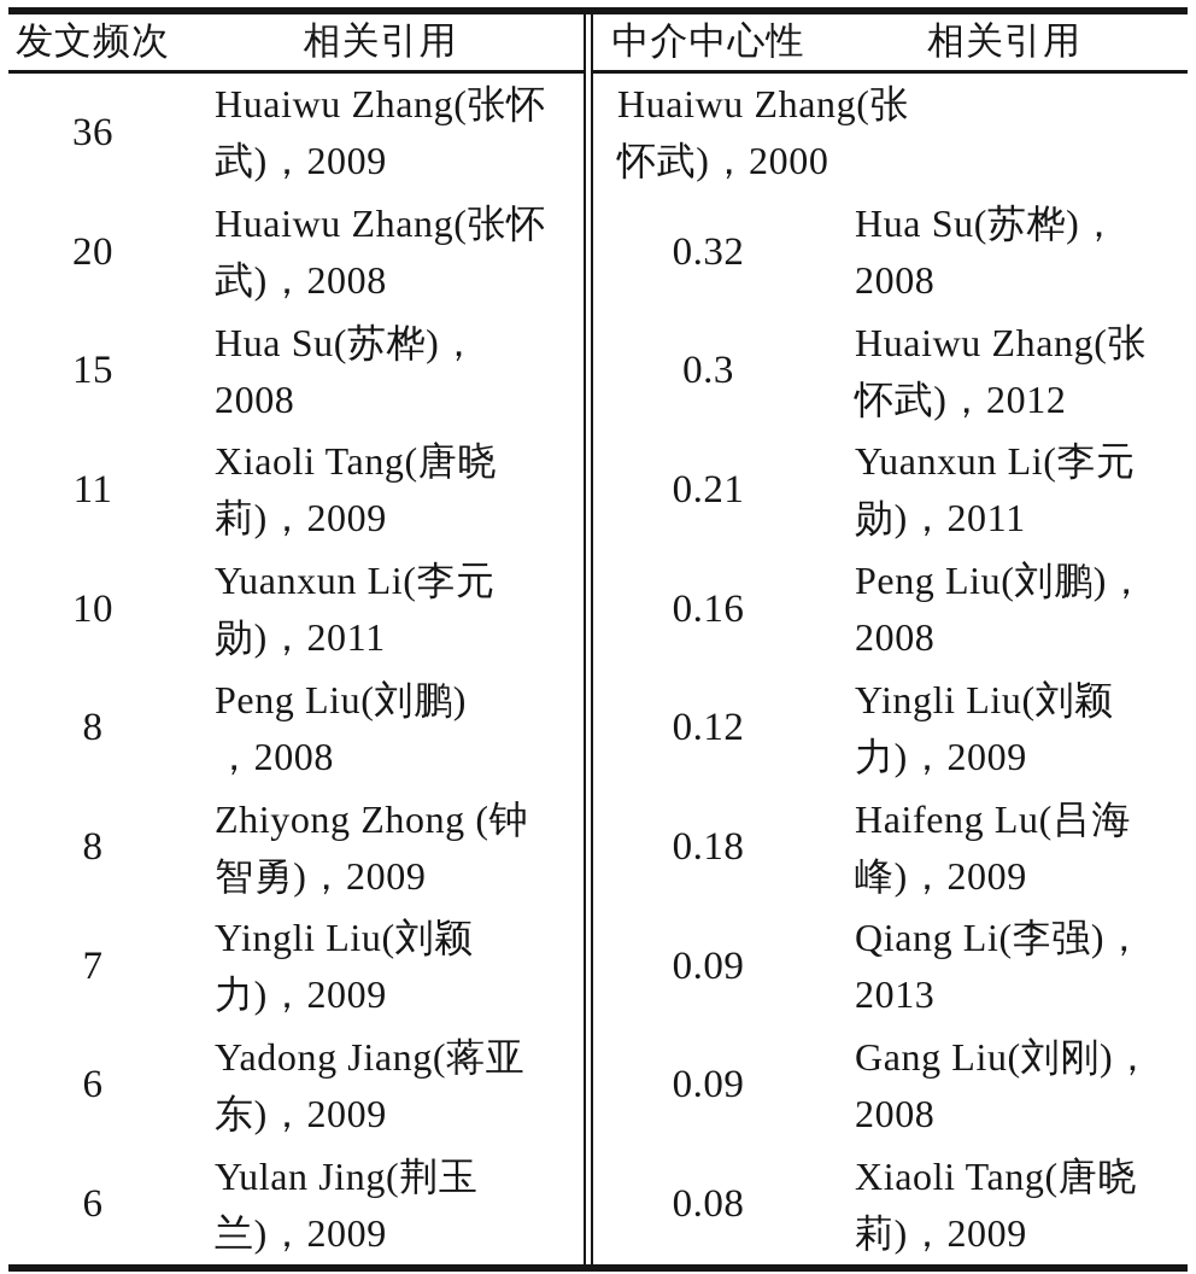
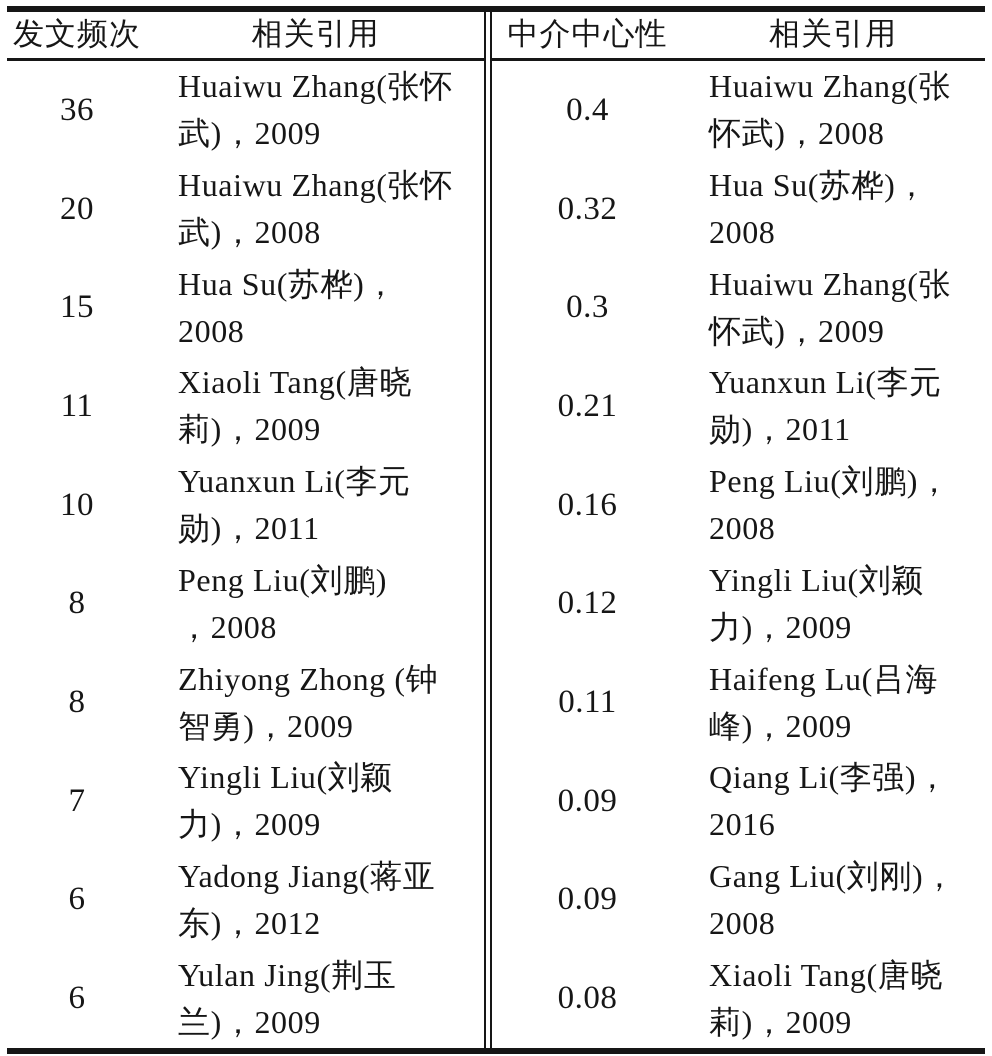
  发文频次
  相关引用
  中介中心性
  相关引用
  36
  Huaiwu Zhang(张怀
  武)，2009
+ 0.4
  Huaiwu Zhang(张
- 怀武)，2000
+ 怀武)，2008
  20
  Huaiwu Zhang(张怀
  武)，2008
  0.32
  Hua Su(苏桦)，
  2008
  15
  Hua Su(苏桦)，
  2008
  0.3
  Huaiwu Zhang(张
- 怀武)，2012
+ 怀武)，2009
  11
  Xiaoli Tang(唐晓
  莉)，2009
  0.21
  Yuanxun Li(李元
  勋)，2011
  10
  Yuanxun Li(李元
  勋)，2011
  0.16
  Peng Liu(刘鹏)，
  2008
  8
  Peng Liu(刘鹏)
  ，2008
  0.12
  Yingli Liu(刘颖
  力)，2009
  8
  Zhiyong Zhong (钟
  智勇)，2009
- 0.18
+ 0.11
  Haifeng Lu(吕海
  峰)，2009
  7
  Yingli Liu(刘颖
  力)，2009
  0.09
  Qiang Li(李强)，
- 2013
+ 2016
  6
  Yadong Jiang(蒋亚
- 东)，2009
+ 东)，2012
  0.09
  Gang Liu(刘刚)，
  2008
  6
  Yulan Jing(荆玉
  兰)，2009
  0.08
  Xiaoli Tang(唐晓
  莉)，2009
